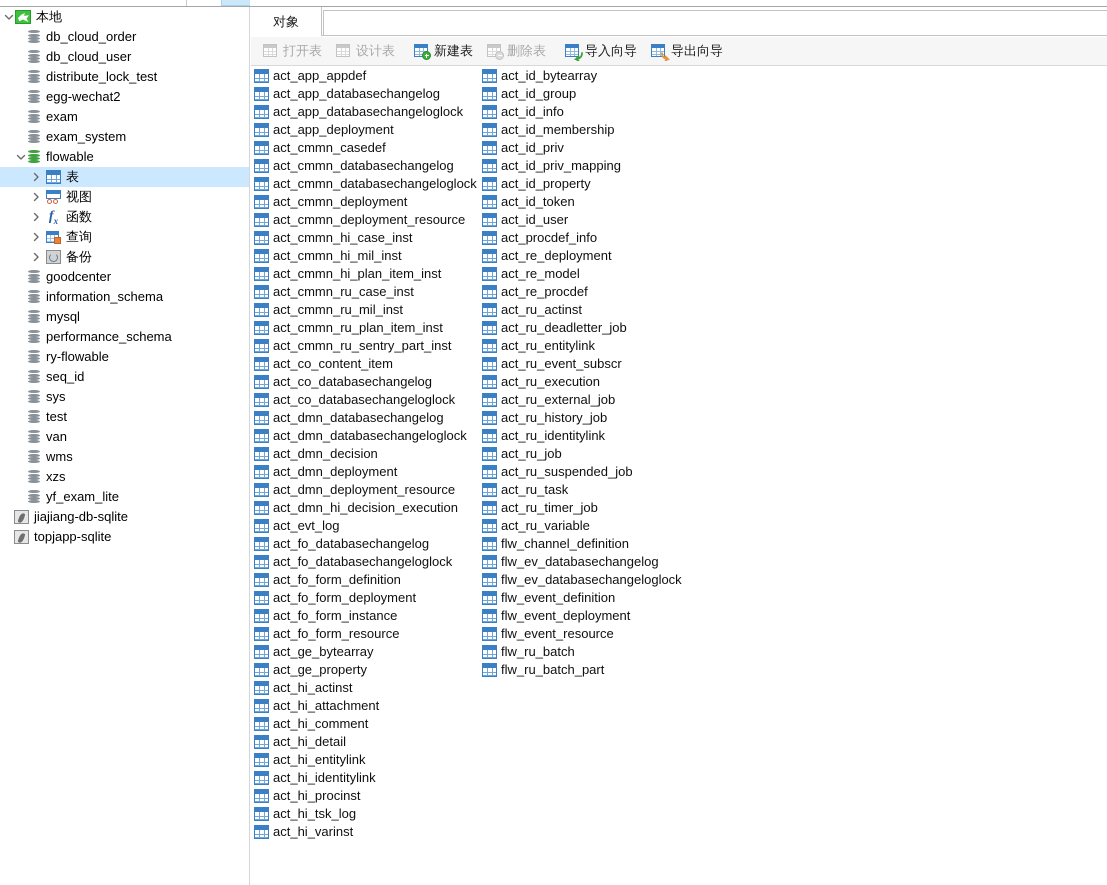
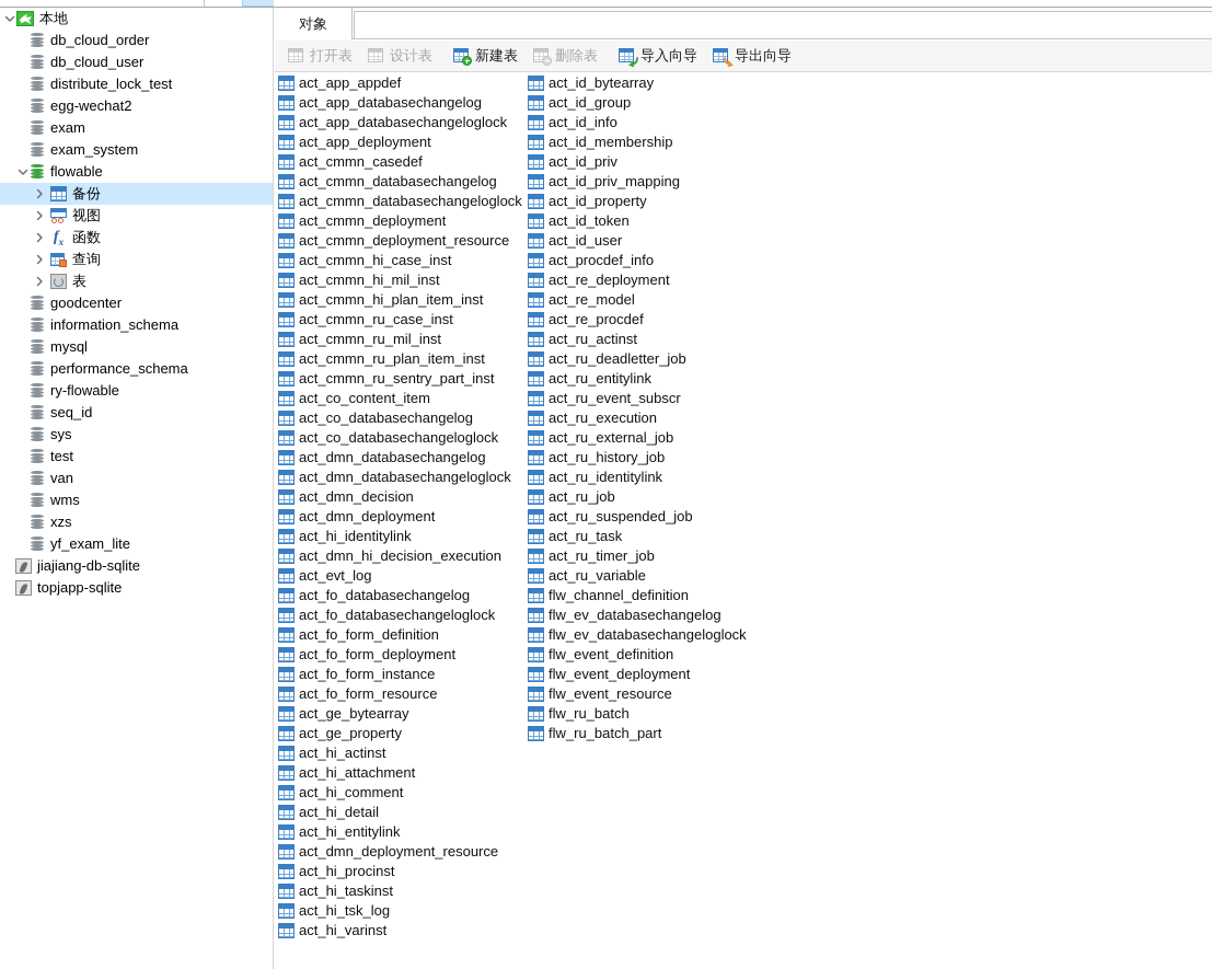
  本地
  db_cloud_order
  db_cloud_user
  distribute_lock_test
  egg-wechat2
  exam
  exam_system
  flowable
- 表
+ 备份
  视图
  fx
  函数
  查询
- 备份
+ 表
  goodcenter
  information_schema
  mysql
  performance_schema
  ry-flowable
  seq_id
  sys
  test
  van
  wms
  xzs
  yf_exam_lite
  jiajiang-db-sqlite
  topjapp-sqlite
  对象
  打开表
  设计表
  新建表
  删除表
  导入向导
  导出向导
  act_app_appdef
  act_app_databasechangelog
  act_app_databasechangeloglock
  act_app_deployment
  act_cmmn_casedef
  act_cmmn_databasechangelog
  act_cmmn_databasechangeloglock
  act_cmmn_deployment
  act_cmmn_deployment_resource
  act_cmmn_hi_case_inst
  act_cmmn_hi_mil_inst
  act_cmmn_hi_plan_item_inst
  act_cmmn_ru_case_inst
  act_cmmn_ru_mil_inst
  act_cmmn_ru_plan_item_inst
  act_cmmn_ru_sentry_part_inst
  act_co_content_item
  act_co_databasechangelog
  act_co_databasechangeloglock
  act_dmn_databasechangelog
  act_dmn_databasechangeloglock
  act_dmn_decision
  act_dmn_deployment
- act_dmn_deployment_resource
+ act_hi_identitylink
  act_dmn_hi_decision_execution
  act_evt_log
  act_fo_databasechangelog
  act_fo_databasechangeloglock
  act_fo_form_definition
  act_fo_form_deployment
  act_fo_form_instance
  act_fo_form_resource
  act_ge_bytearray
  act_ge_property
  act_hi_actinst
  act_hi_attachment
  act_hi_comment
  act_hi_detail
  act_hi_entitylink
- act_hi_identitylink
+ act_dmn_deployment_resource
  act_hi_procinst
+ act_hi_taskinst
  act_hi_tsk_log
  act_hi_varinst
  act_id_bytearray
  act_id_group
  act_id_info
  act_id_membership
  act_id_priv
  act_id_priv_mapping
  act_id_property
  act_id_token
  act_id_user
  act_procdef_info
  act_re_deployment
  act_re_model
  act_re_procdef
  act_ru_actinst
  act_ru_deadletter_job
  act_ru_entitylink
  act_ru_event_subscr
  act_ru_execution
  act_ru_external_job
  act_ru_history_job
  act_ru_identitylink
  act_ru_job
  act_ru_suspended_job
  act_ru_task
  act_ru_timer_job
  act_ru_variable
  flw_channel_definition
  flw_ev_databasechangelog
  flw_ev_databasechangeloglock
  flw_event_definition
  flw_event_deployment
  flw_event_resource
  flw_ru_batch
  flw_ru_batch_part
